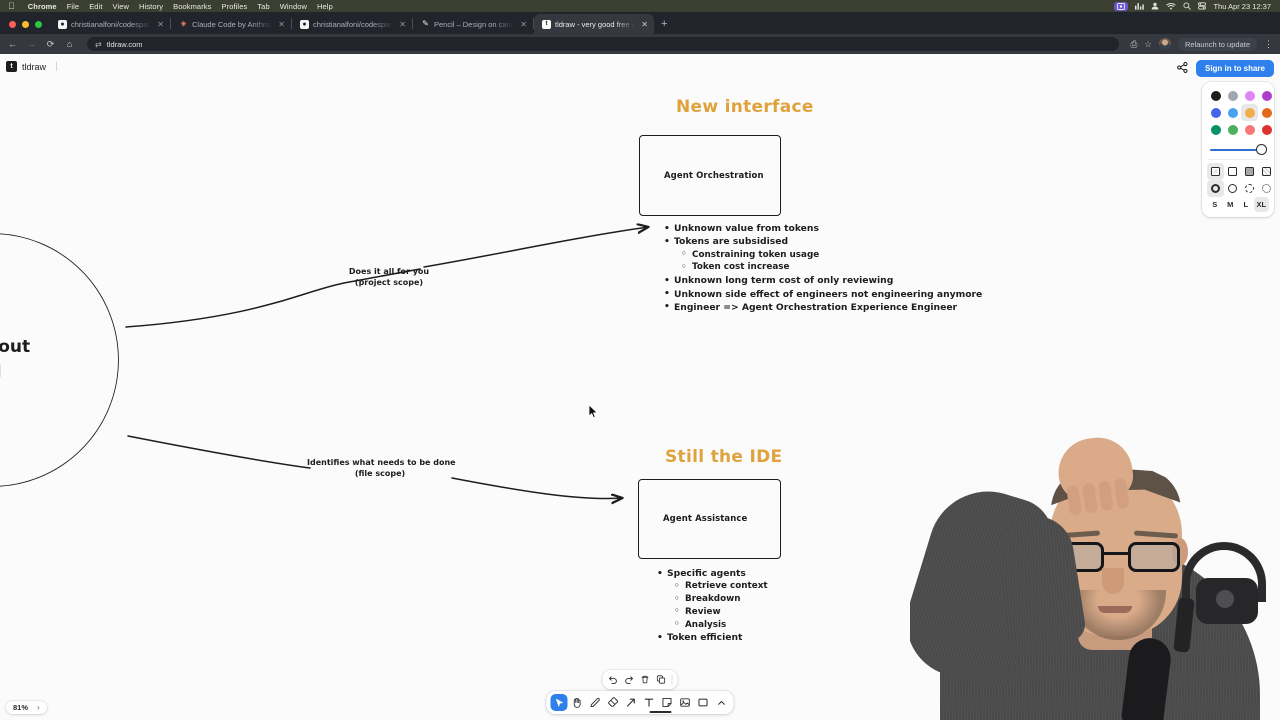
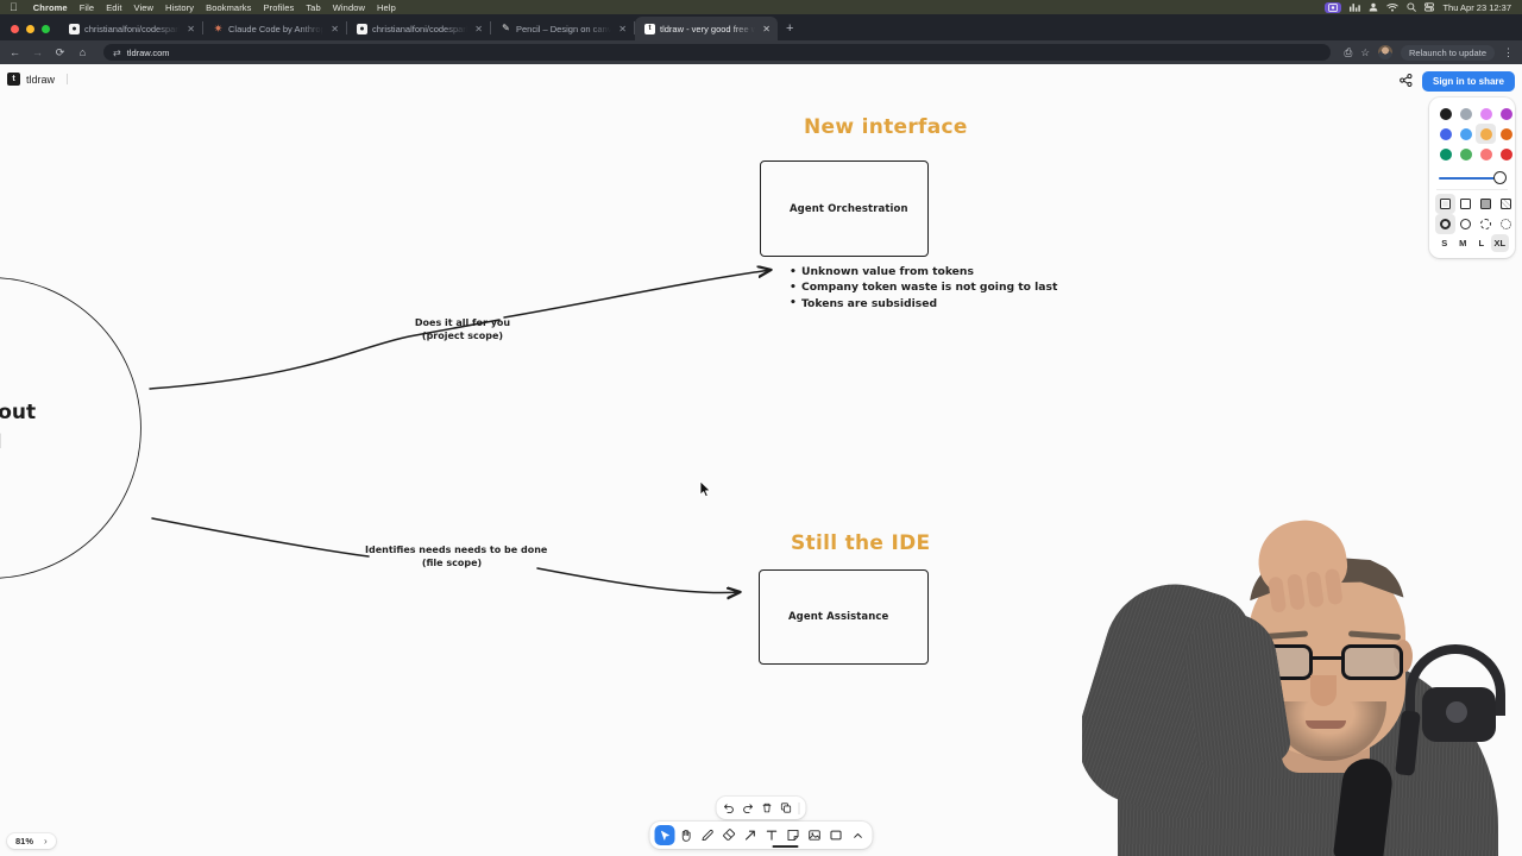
  
  Chrome
  File
  Edit
  View
  History
  Bookmarks
  Profiles
  Tab
  Window
  Help
  Thu Apr 23 12:37
  christianalfoni/codespar
  ✕
  ✷
  Claude Code by Anthrop
  ✕
  christianalfoni/codespar
  ✕
  ✎
  Pencil – Design on canv
  ✕
  tldraw - very good free w
  ✕
  +
  ←
  →
  ⟳
  ⌂
  ⇄
  tldraw.com
  ⎙
  ☆
  Relaunch to update
  ⋮
  tldraw
  Does it all for you
  (project scope)
- Identifies what needs to be done
+ Identifies needs needs to be done
  (file scope)
  New interface
  Agent Orchestration
  Unknown value from tokens
+ Company token waste is not going to last
  Tokens are subsidised
- Constraining token usage
- Token cost increase
- Unknown long term cost of only reviewing
- Unknown side effect of engineers not engineering anymore
- Engineer => Agent Orchestration Experience Engineer
  Still the IDE
  Agent Assistance
- Specific agents
- Retrieve context
- Breakdown
- Review
- Analysis
- Token efficient
  Sign in to share
  S
  M
  L
  XL
  81%
  ›
